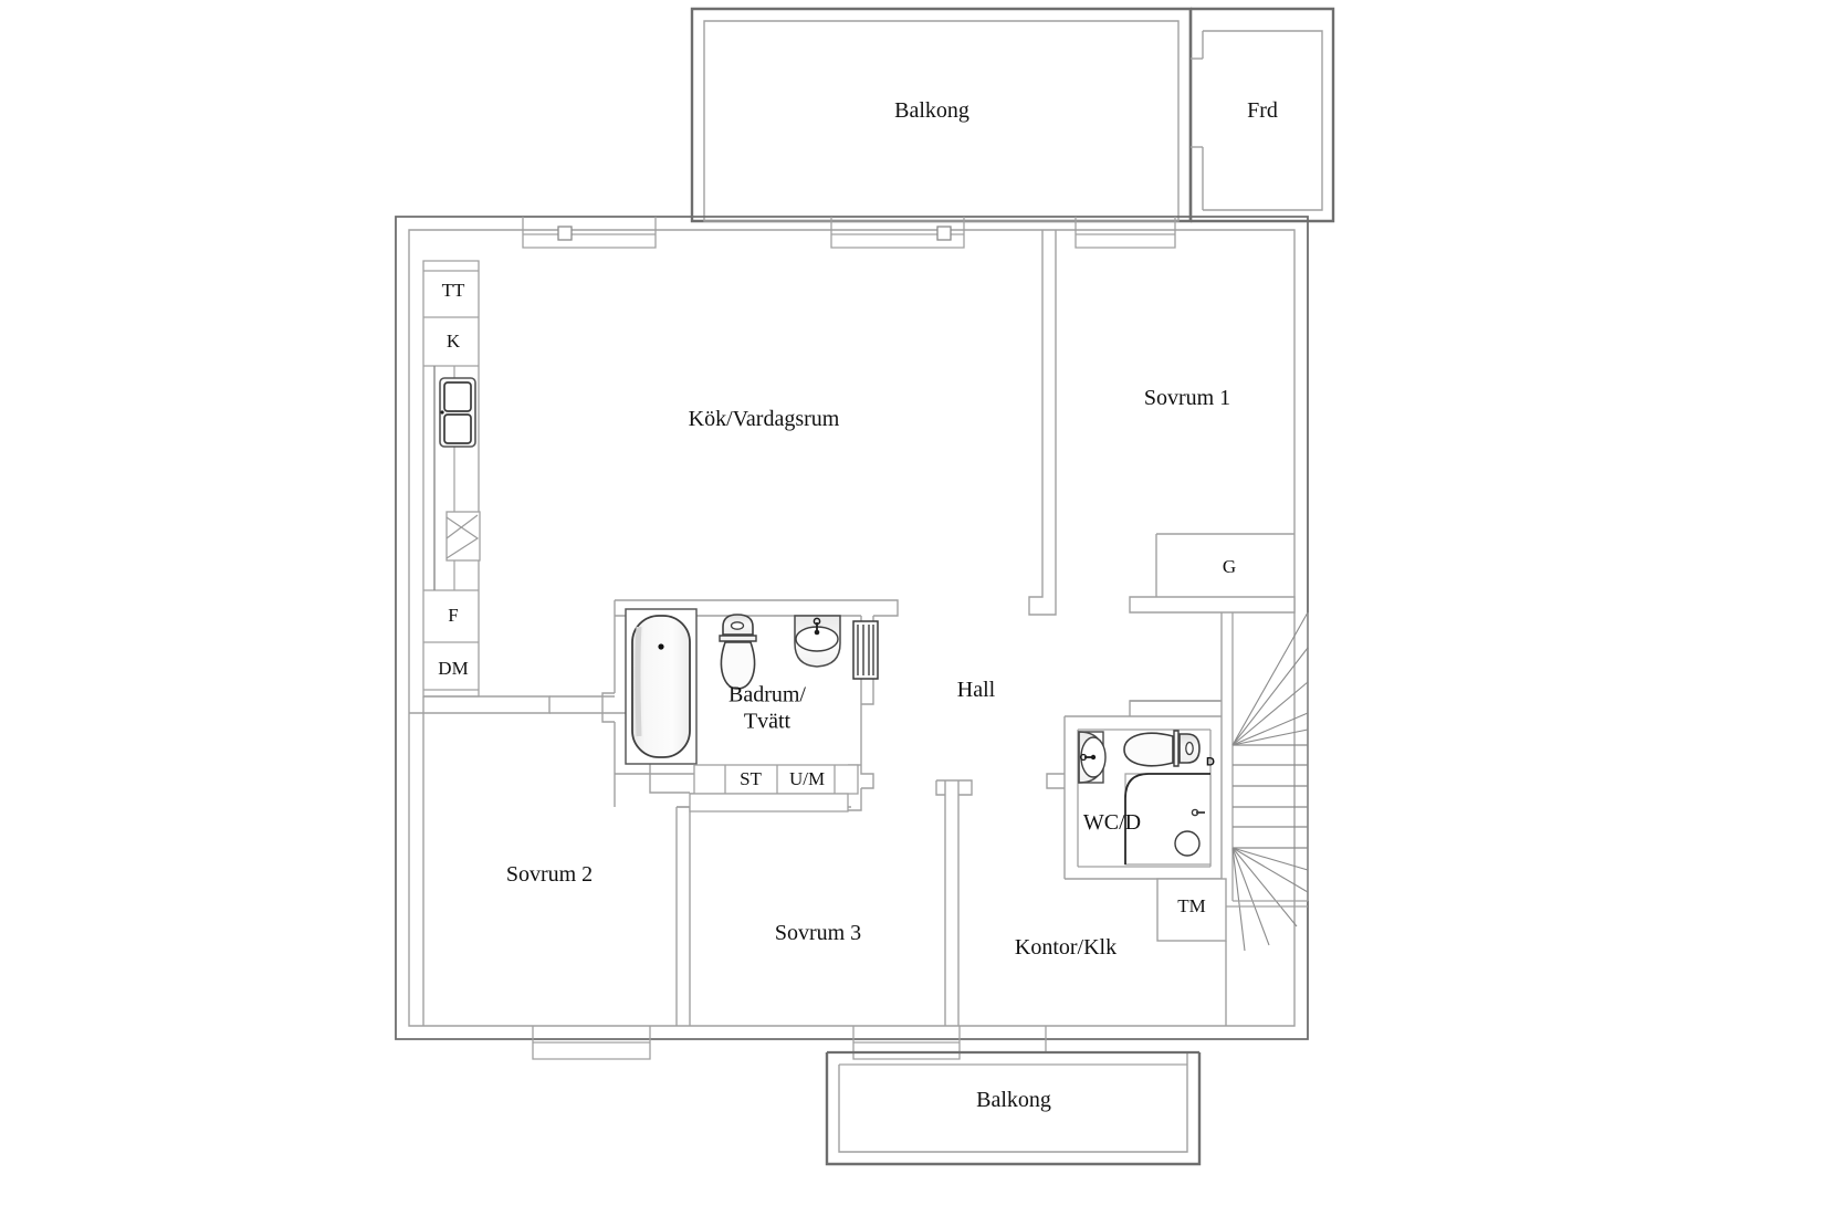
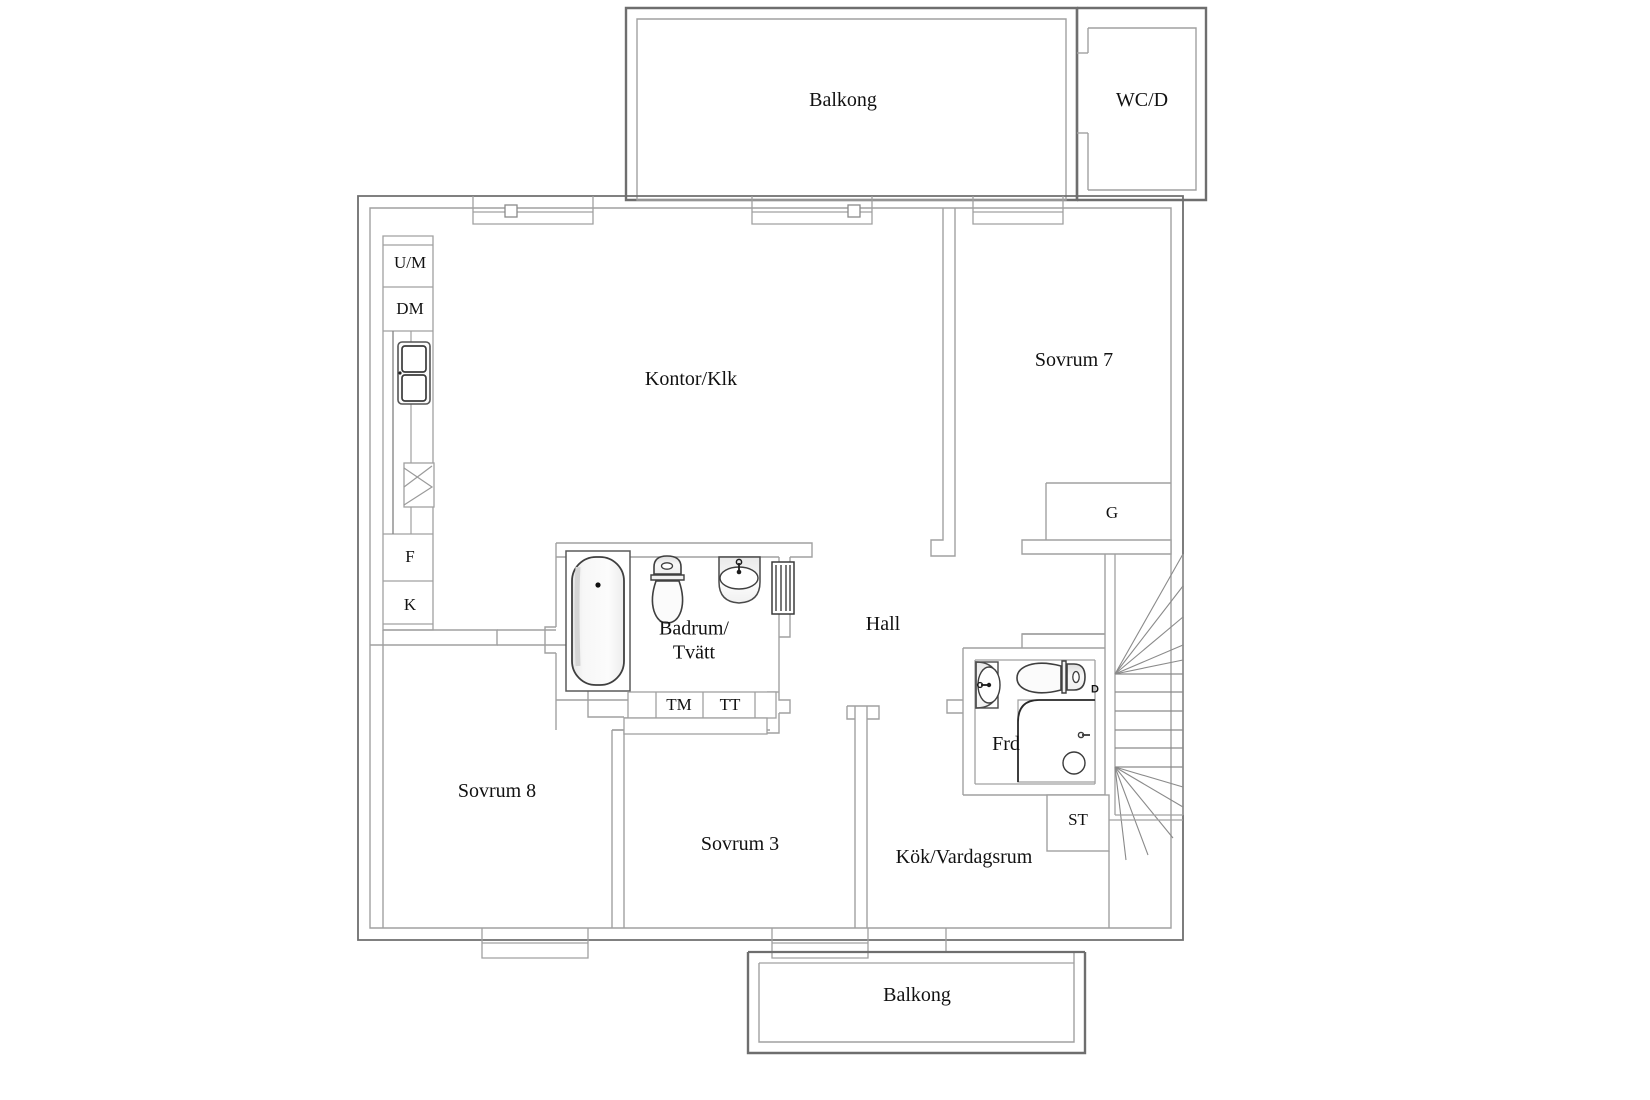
  Balkong
- Frd
+ WC/D
- Kök/Vardagsrum
+ Kontor/Klk
- Sovrum 1
+ Sovrum 7
  Hall
  Badrum/
  Tvätt
- Sovrum 2
+ Sovrum 8
  Sovrum 3
- Kontor/Klk
+ Kök/Vardagsrum
- WC/D
+ Frd
  Balkong
- TT
+ U/M
- K
+ DM
  F
- DM
+ K
- ST
+ TM
- U/M
+ TT
  G
- TM
+ ST
  D
